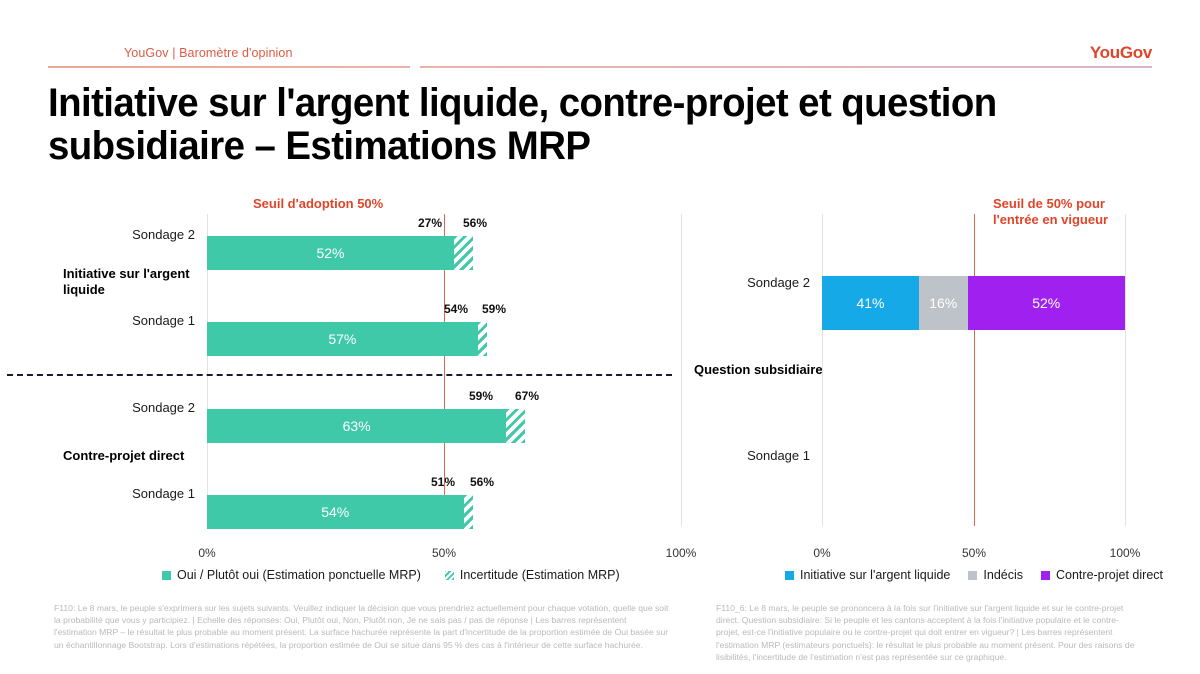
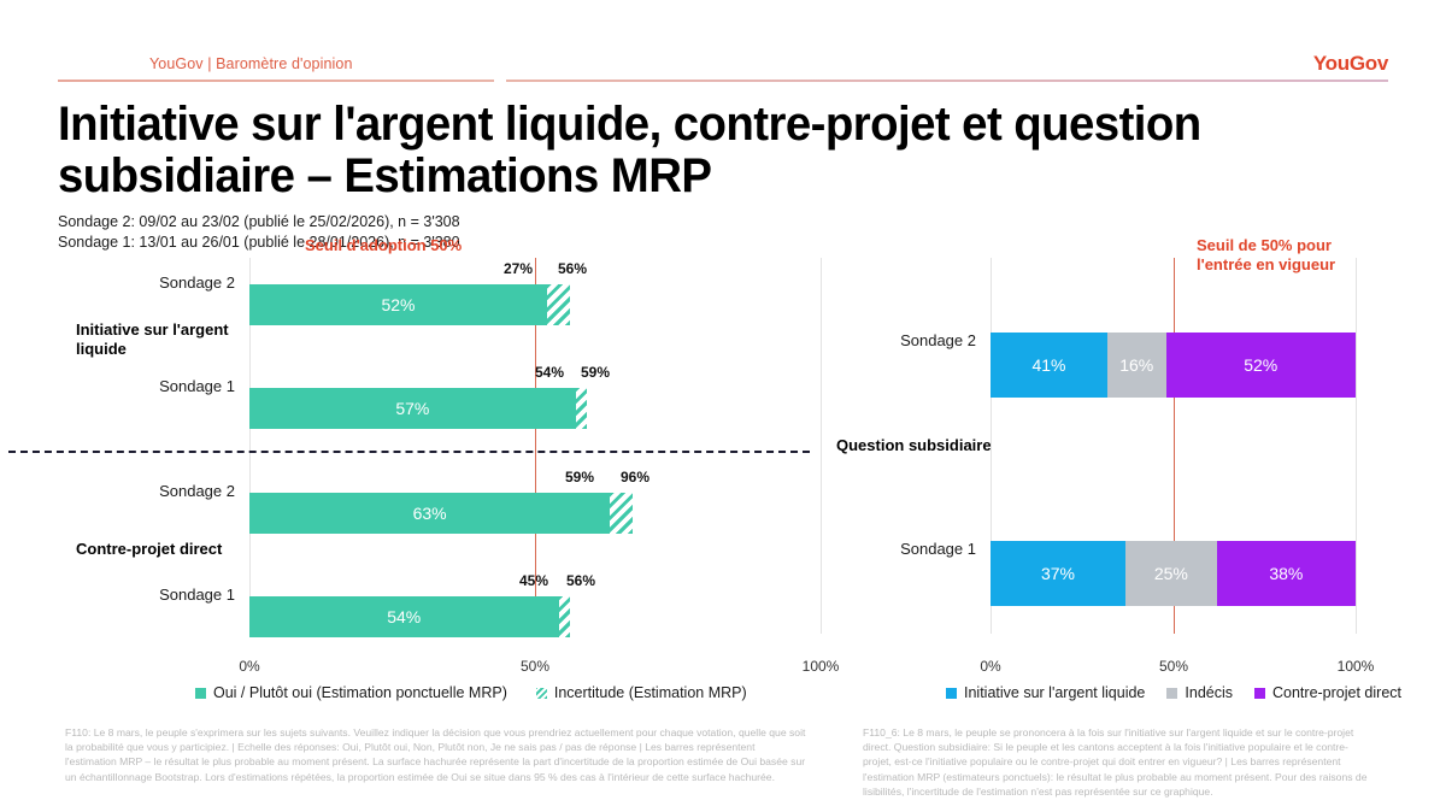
  YouGov | Baromètre d'opinion
  YouGov
  Initiative sur l'argent liquide, contre-projet et question subsidiaire – Estimations MRP
+ Sondage 2: 09/02 au 23/02 (publié le 25/02/2026), n = 3'308
+ Sondage 1: 13/01 au 26/01 (publié le 28/01/2026), n = 3'380
  Seuil d'adoption 50%
  Sondage 2
  Sondage 1
  Sondage 2
  Sondage 1
  Initiative sur l'argent liquide
  Contre-projet direct
  52%
  27%
  56%
  57%
  54%
  59%
  63%
  59%
- 67%
+ 96%
  54%
- 51%
+ 45%
  56%
  0%
  50%
  100%
  Oui / Plutôt oui (Estimation ponctuelle MRP)
  Incertitude (Estimation MRP)
  Question subsidiaire
  Seuil de 50% pour
  l'entrée en vigueur
  Sondage 2
  Sondage 1
  41%
  16%
  52%
+ 37%
+ 25%
+ 38%
  0%
  50%
  100%
  Initiative sur l'argent liquide
  Indécis
  Contre-projet direct
  F110: Le 8 mars, le peuple s'exprimera sur les sujets suivants. Veuillez indiquer la décision que vous prendriez actuellement pour chaque votation, quelle que soit la probabilité que vous y participiez. | Echelle des réponses: Oui, Plutôt oui, Non, Plutôt non, Je ne sais pas / pas de réponse | Les barres représentent l'estimation MRP – le résultat le plus probable au moment présent. La surface hachurée représente la part d'incertitude de la proportion estimée de Oui basée sur un échantillonnage Bootstrap. Lors d'estimations répétées, la proportion estimée de Oui se situe dans 95 % des cas à l'intérieur de cette surface hachurée.
  F110_6: Le 8 mars, le peuple se prononcera à la fois sur l'initiative sur l'argent liquide et sur le contre-projet direct. Question subsidiaire: Si le peuple et les cantons acceptent à la fois l'initiative populaire et le contre-projet, est-ce l'initiative populaire ou le contre-projet qui doit entrer en vigueur? | Les barres représentent l'estimation MRP (estimateurs ponctuels): le résultat le plus probable au moment présent. Pour des raisons de lisibilités, l'incertitude de l'estimation n'est pas représentée sur ce graphique.
